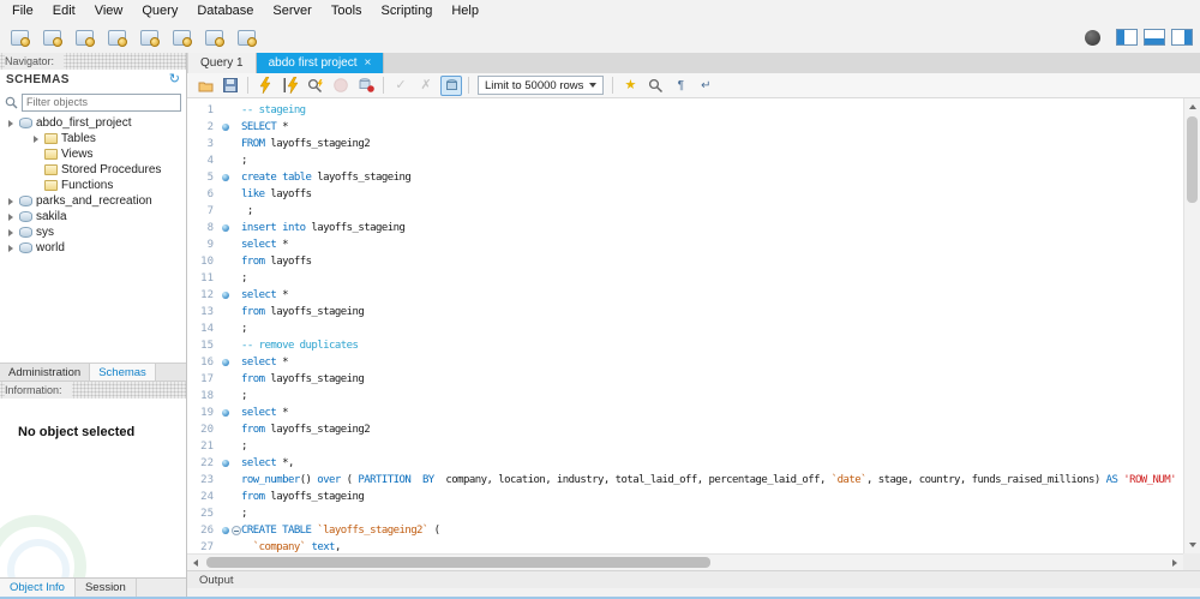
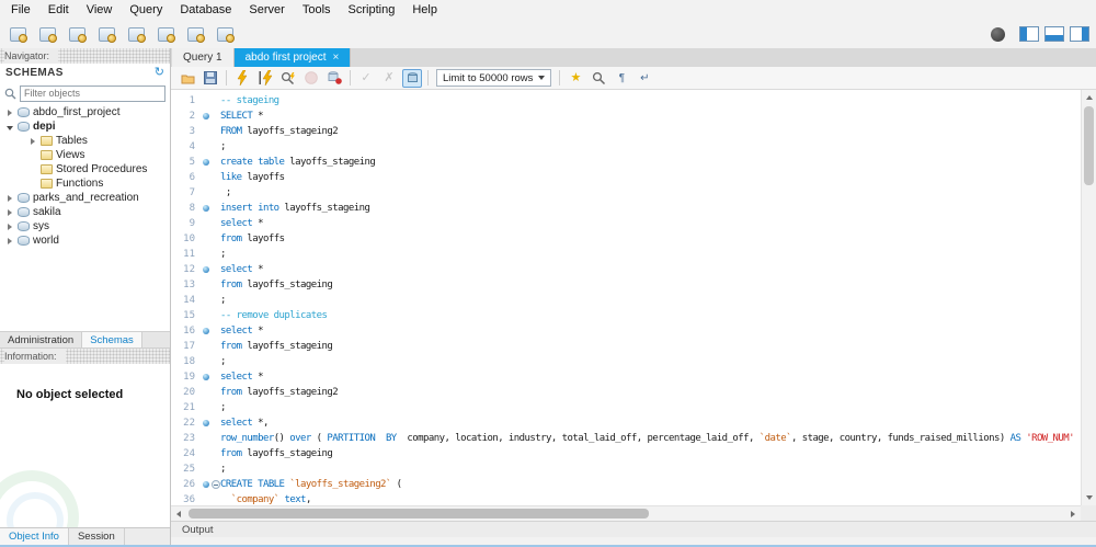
  File
  Edit
  View
  Query
  Database
  Server
  Tools
  Scripting
  Help
  Navigator:
  SCHEMAS
  ↻
  Filter objects
  abdo_first_project
+ depi
  Tables
  Views
  Stored Procedures
  Functions
  parks_and_recreation
  sakila
  sys
  world
  Administration
  Schemas
  Information:
  No object selected
  Object Info
  Session
  Query 1
  abdo first project
  ×
  ✓
  ✗
  Limit to 50000 rows
  ★
  ¶
  ↵
  1
  -- stageing
  2
  SELECT *
  3
  FROM layoffs_stageing2
  4
  ;
  5
  create table layoffs_stageing
  6
  like layoffs
  7
  ;
  8
  insert into layoffs_stageing
  9
  select *
  10
  from layoffs
  11
  ;
  12
  select *
  13
  from layoffs_stageing
  14
  ;
  15
  -- remove duplicates
  16
  select *
  17
  from layoffs_stageing
  18
  ;
  19
  select *
  20
  from layoffs_stageing2
  21
  ;
  22
  select *,
  23
  row_number() over ( PARTITION BY company, location, industry, total_laid_off, percentage_laid_off, `date`, stage, country, funds_raised_millions) AS 'ROW_NUM'
  24
  from layoffs_stageing
  25
  ;
  26
  CREATE TABLE `layoffs_stageing2` (
- 27
+ 36
  `company` text,
  Output
